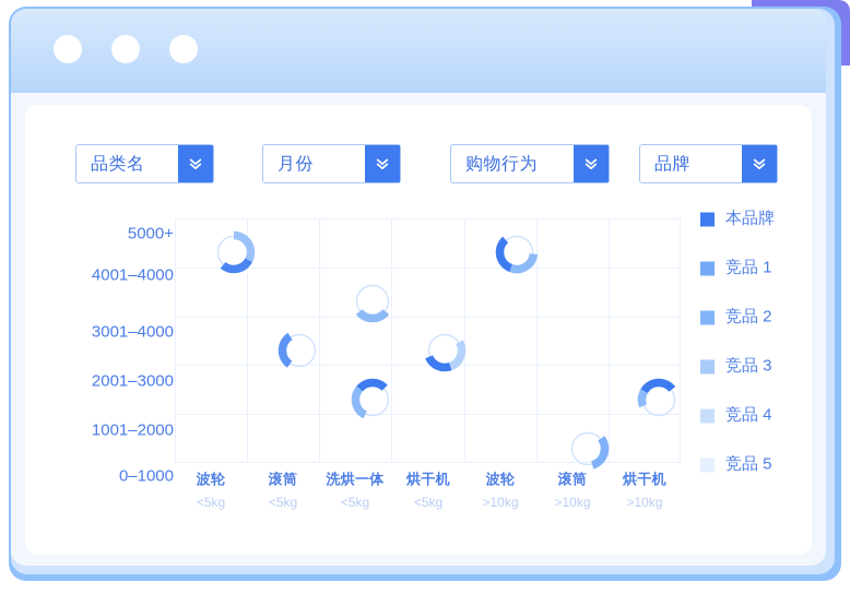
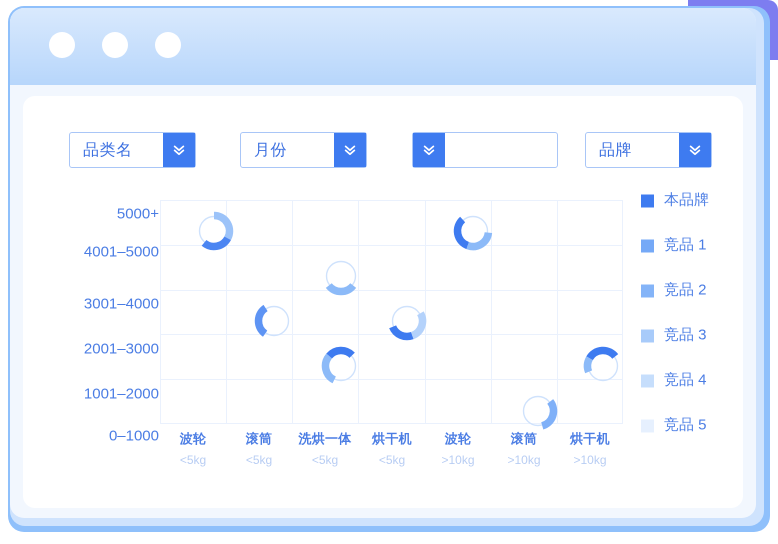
  品类名
  月份
- 购物行为
  品牌
  5000+
- 4001–4000
+ 4001–5000
  3001–4000
  2001–3000
  1001–2000
  0–1000
  波轮
  <5kg
  滚筒
  <5kg
  洗烘一体
  <5kg
  烘干机
  <5kg
  波轮
  >10kg
  滚筒
  >10kg
  烘干机
  >10kg
  本品牌
  竞品 1
  竞品 2
  竞品 3
  竞品 4
  竞品 5
